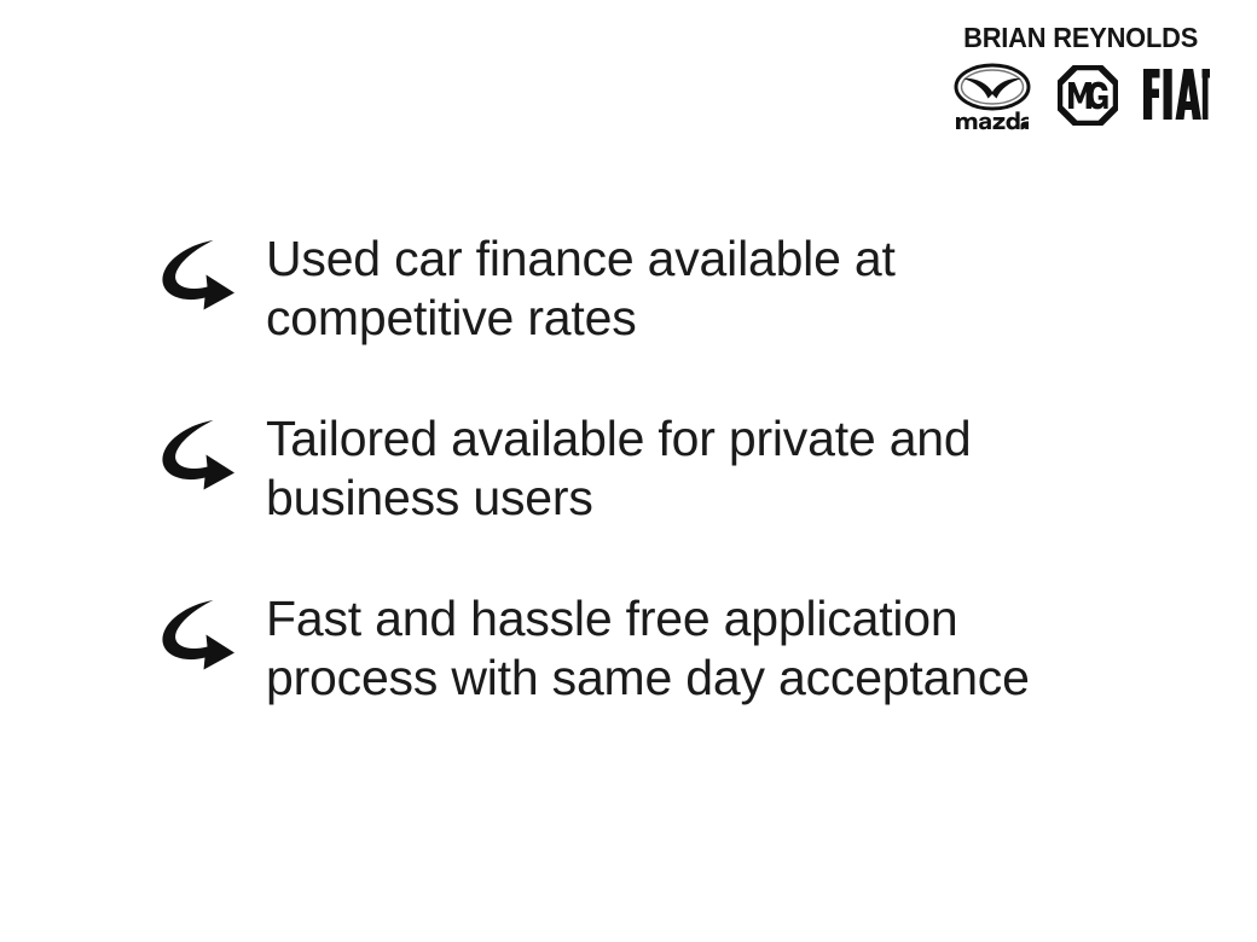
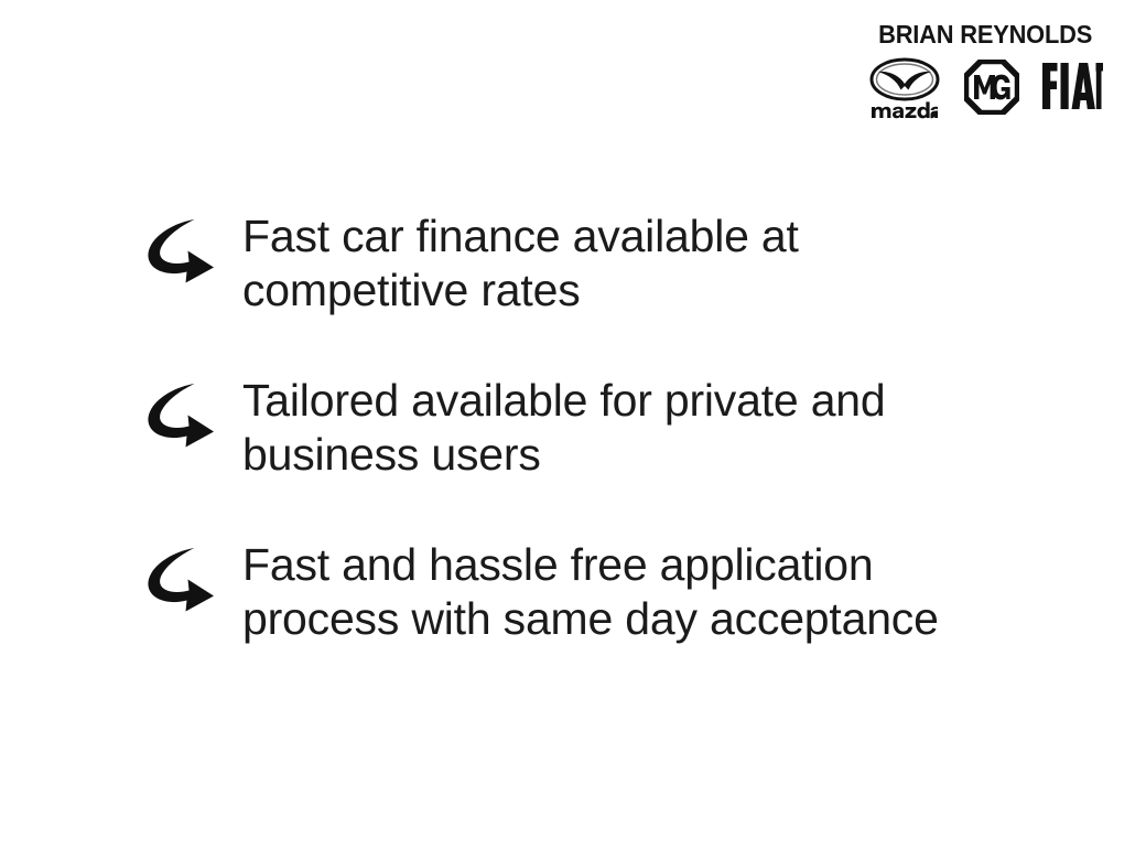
  BRIAN REYNOLDS
- Used car finance available at competitive rates
+ Fast car finance available at competitive rates
  Tailored available for private and business users
  Fast and hassle free application process with same day acceptance
